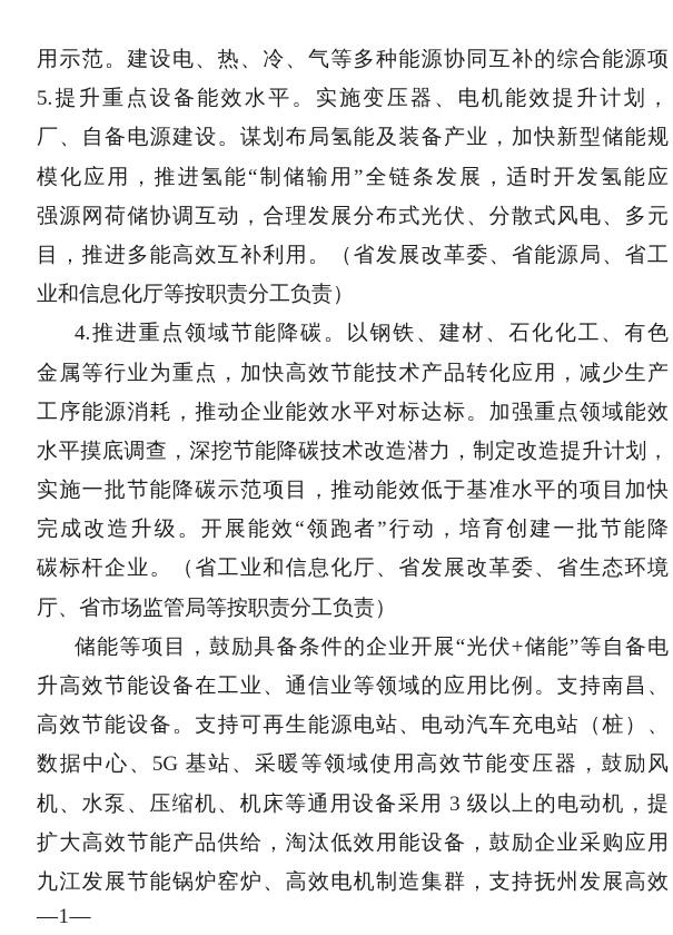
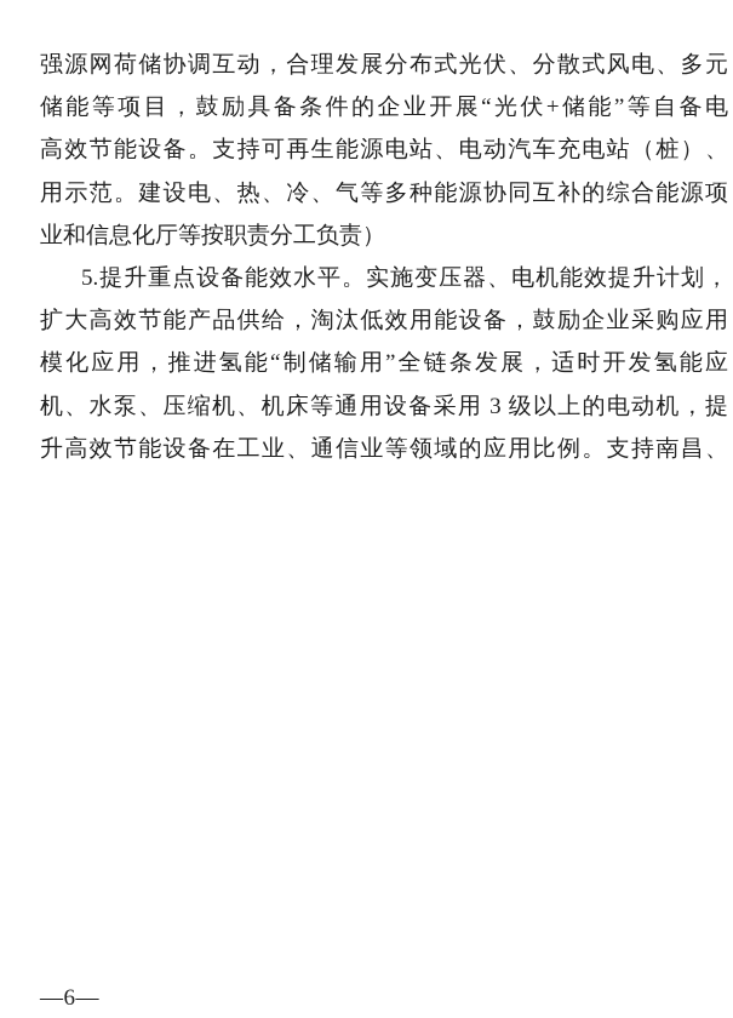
- 用示范。建设电、热、冷、气等多种能源协同互补的综合能源项
+ 强源网荷储协调互动，合理发展分布式光伏、分散式风电、多元
- 5.提升重点设备能效水平。实施变压器、电机能效提升计划，
+ 储能等项目，鼓励具备条件的企业开展“光伏+储能”等自备电
- 厂、自备电源建设。谋划布局氢能及装备产业，加快新型储能规
- 模化应用，推进氢能“制储输用”全链条发展，适时开发氢能应
+ 高效节能设备。支持可再生能源电站、电动汽车充电站（桩）、
- 强源网荷储协调互动，合理发展分布式光伏、分散式风电、多元
+ 用示范。建设电、热、冷、气等多种能源协同互补的综合能源项
- 目，推进多能高效互补利用。（省发展改革委、省能源局、省工
  业和信息化厅等按职责分工负责）
- 4.推进重点领域节能降碳。以钢铁、建材、石化化工、有色
- 金属等行业为重点，加快高效节能技术产品转化应用，减少生产
- 工序能源消耗，推动企业能效水平对标达标。加强重点领域能效
- 水平摸底调查，深挖节能降碳技术改造潜力，制定改造提升计划，
- 实施一批节能降碳示范项目，推动能效低于基准水平的项目加快
- 完成改造升级。开展能效“领跑者”行动，培育创建一批节能降
- 碳标杆企业。（省工业和信息化厅、省发展改革委、省生态环境
- 厅、省市场监管局等按职责分工负责）
- 储能等项目，鼓励具备条件的企业开展“光伏+储能”等自备电
+ 5.提升重点设备能效水平。实施变压器、电机能效提升计划，
- 升高效节能设备在工业、通信业等领域的应用比例。支持南昌、
+ 扩大高效节能产品供给，淘汰低效用能设备，鼓励企业采购应用
- 高效节能设备。支持可再生能源电站、电动汽车充电站（桩）、
+ 模化应用，推进氢能“制储输用”全链条发展，适时开发氢能应
- 数据中心、5G 基站、采暖等领域使用高效节能变压器，鼓励风
  机、水泵、压缩机、机床等通用设备采用 3 级以上的电动机，提
- 扩大高效节能产品供给，淘汰低效用能设备，鼓励企业采购应用
+ 升高效节能设备在工业、通信业等领域的应用比例。支持南昌、
- 九江发展节能锅炉窑炉、高效电机制造集群，支持抚州发展高效
- —1—
+ —6—
